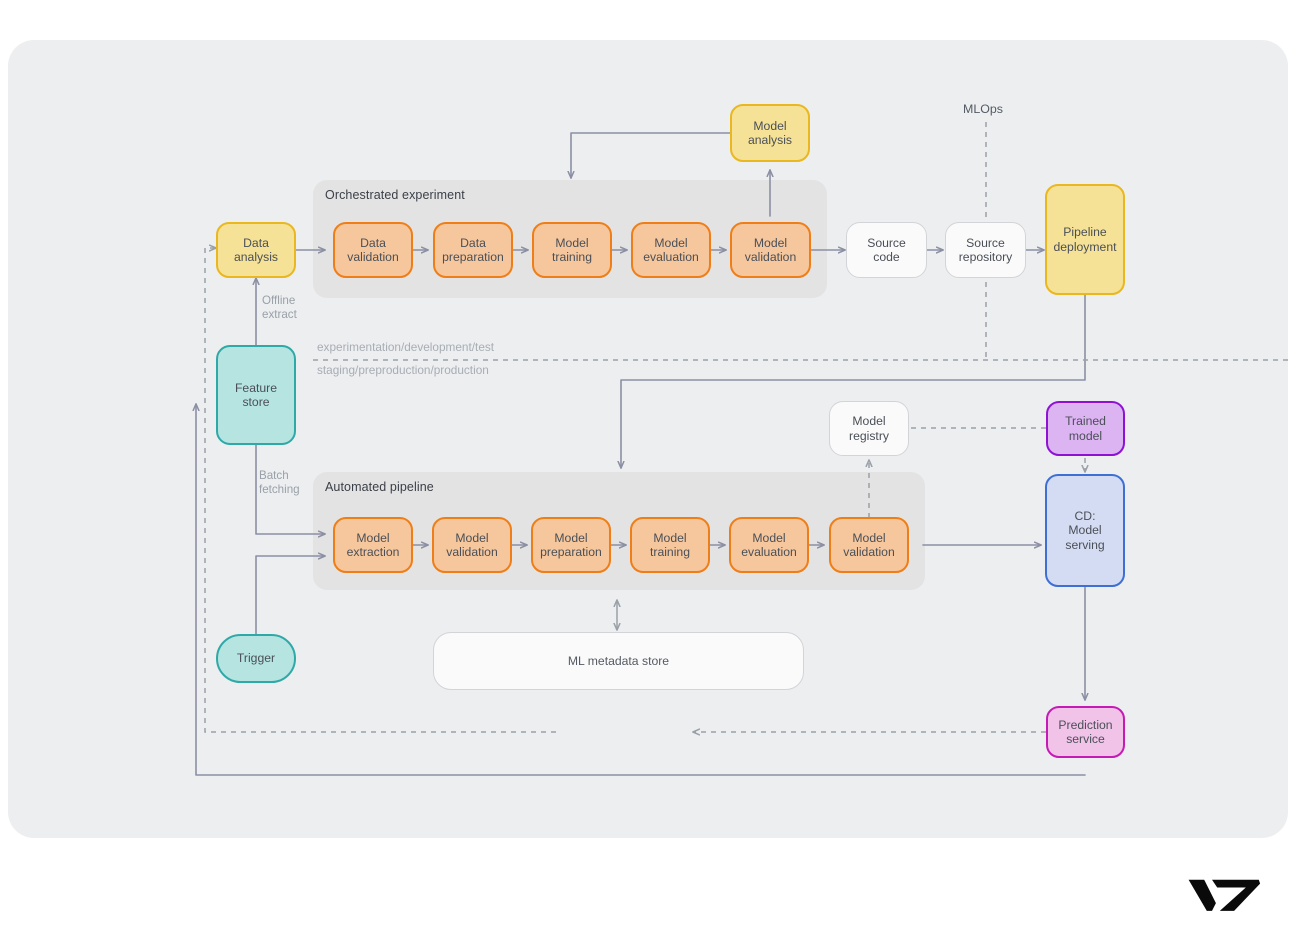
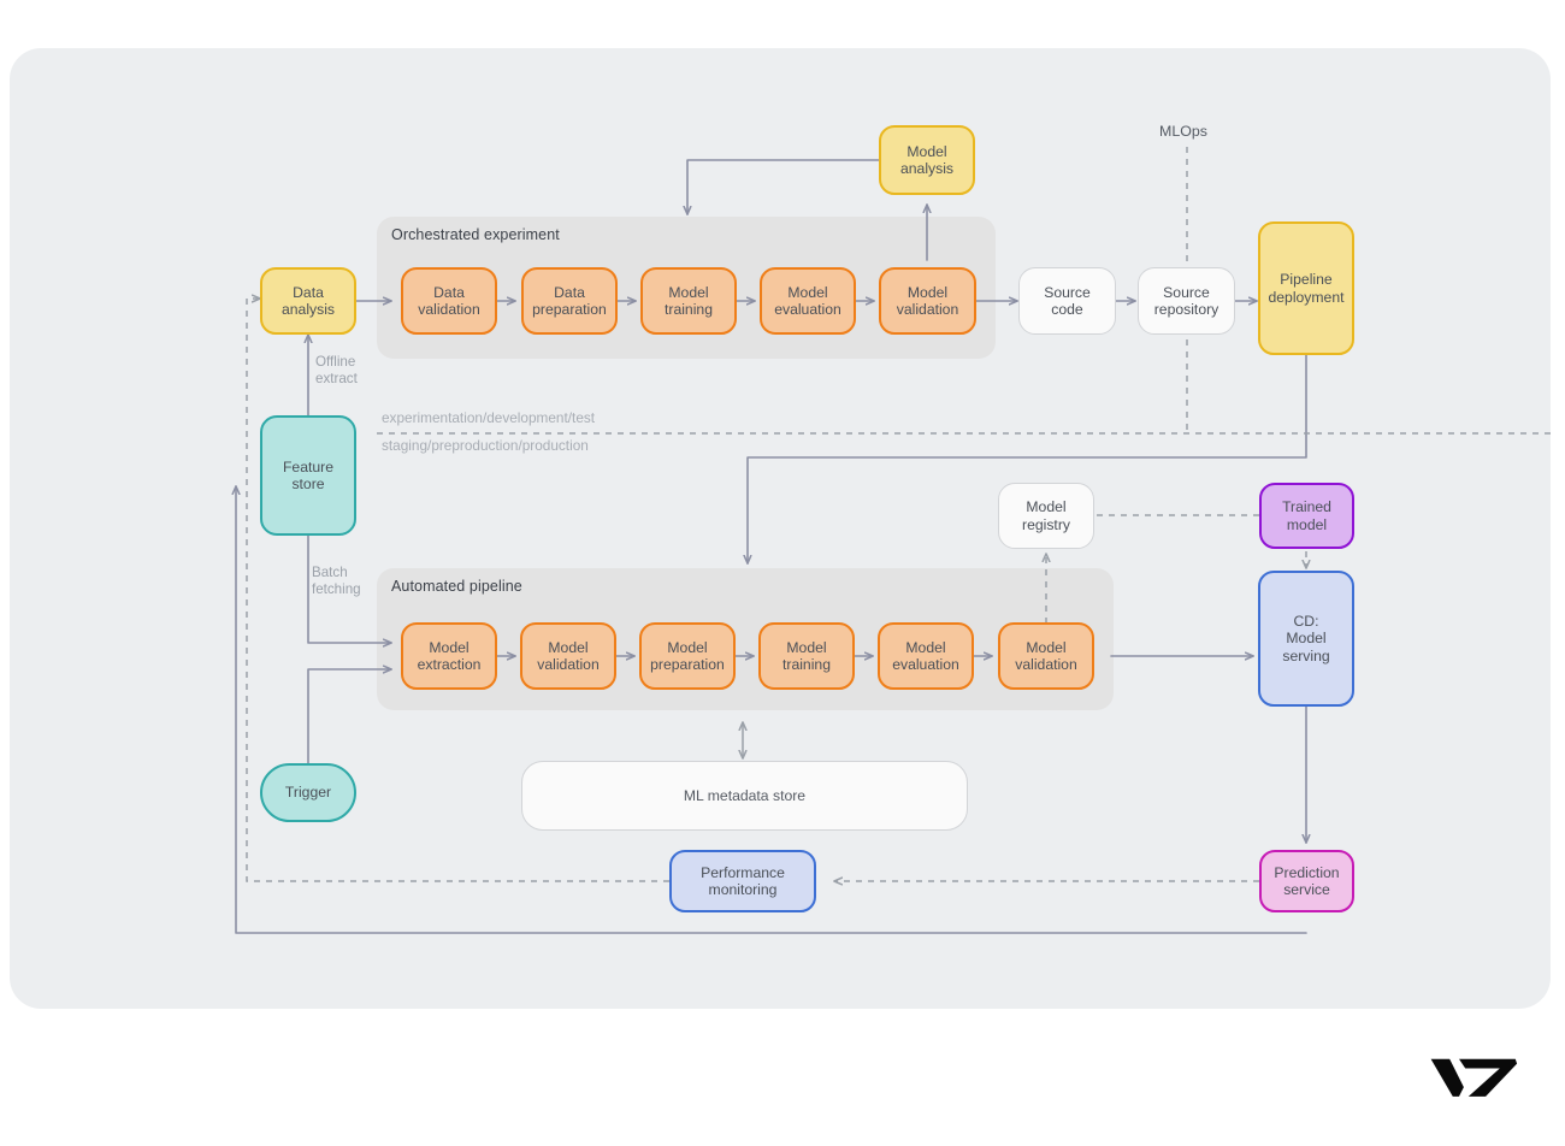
  Orchestrated experiment
  Automated pipeline
  Model
  analysis
  MLOps
  Data
  analysis
  Data
  validation
  Data
  preparation
  Model
  training
  Model
  evaluation
  Model
  validation
  Source
  code
  Source
  repository
  Pipeline
  deployment
  Offline
  extract
  experimentation/development/test
  staging/preproduction/production
  Feature
  store
  Batch
  fetching
  Model
  registry
  Trained
  model
  CD:
  Model
  serving
  Model
  extraction
  Model
  validation
  Model
  preparation
  Model
  training
  Model
  evaluation
  Model
  validation
  Trigger
  ML metadata store
+ Performance
+ monitoring
  Prediction
  service
